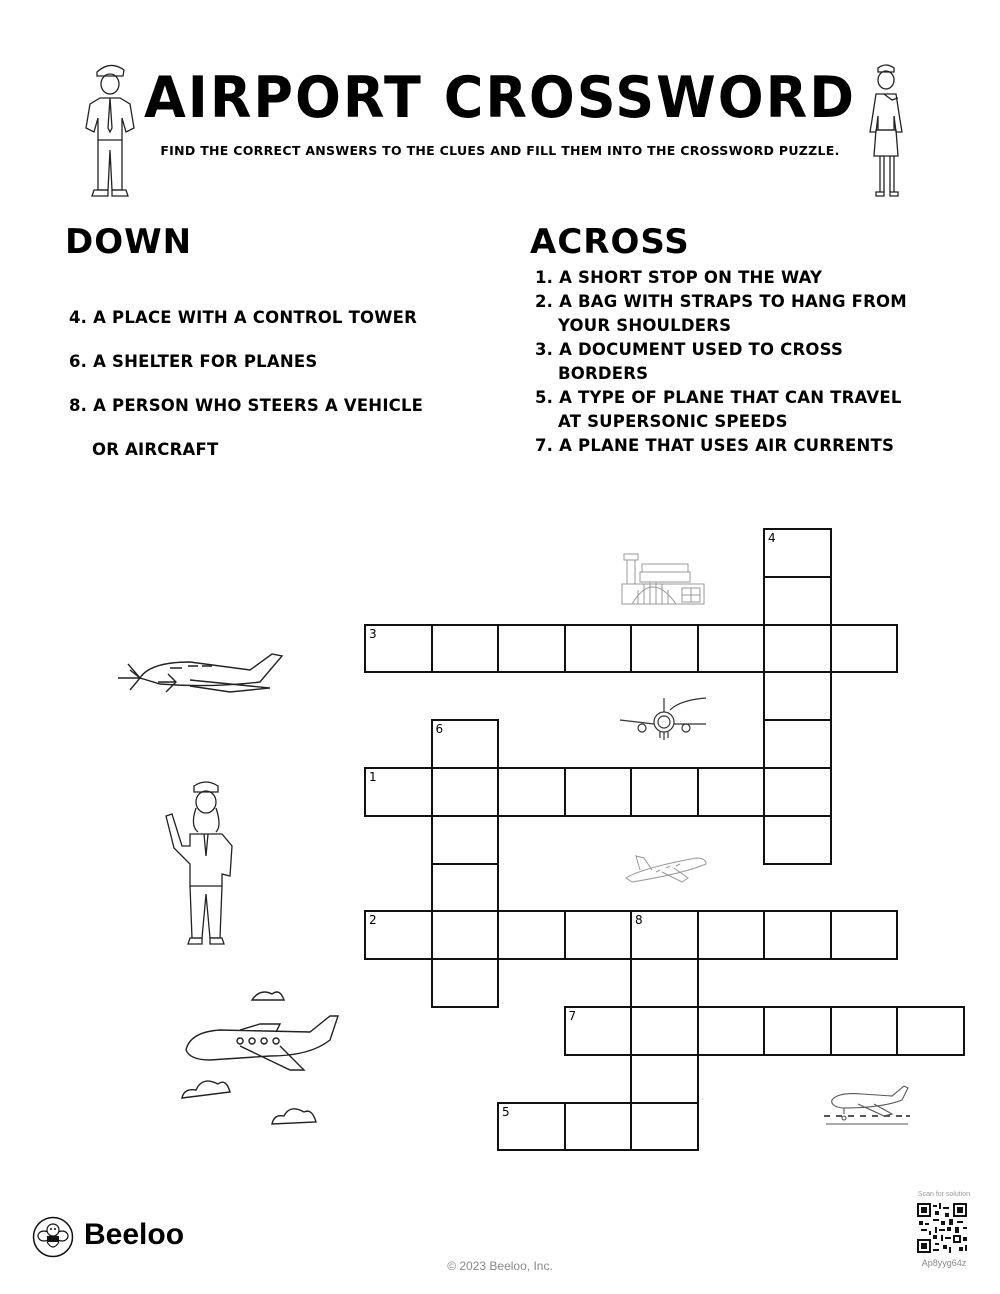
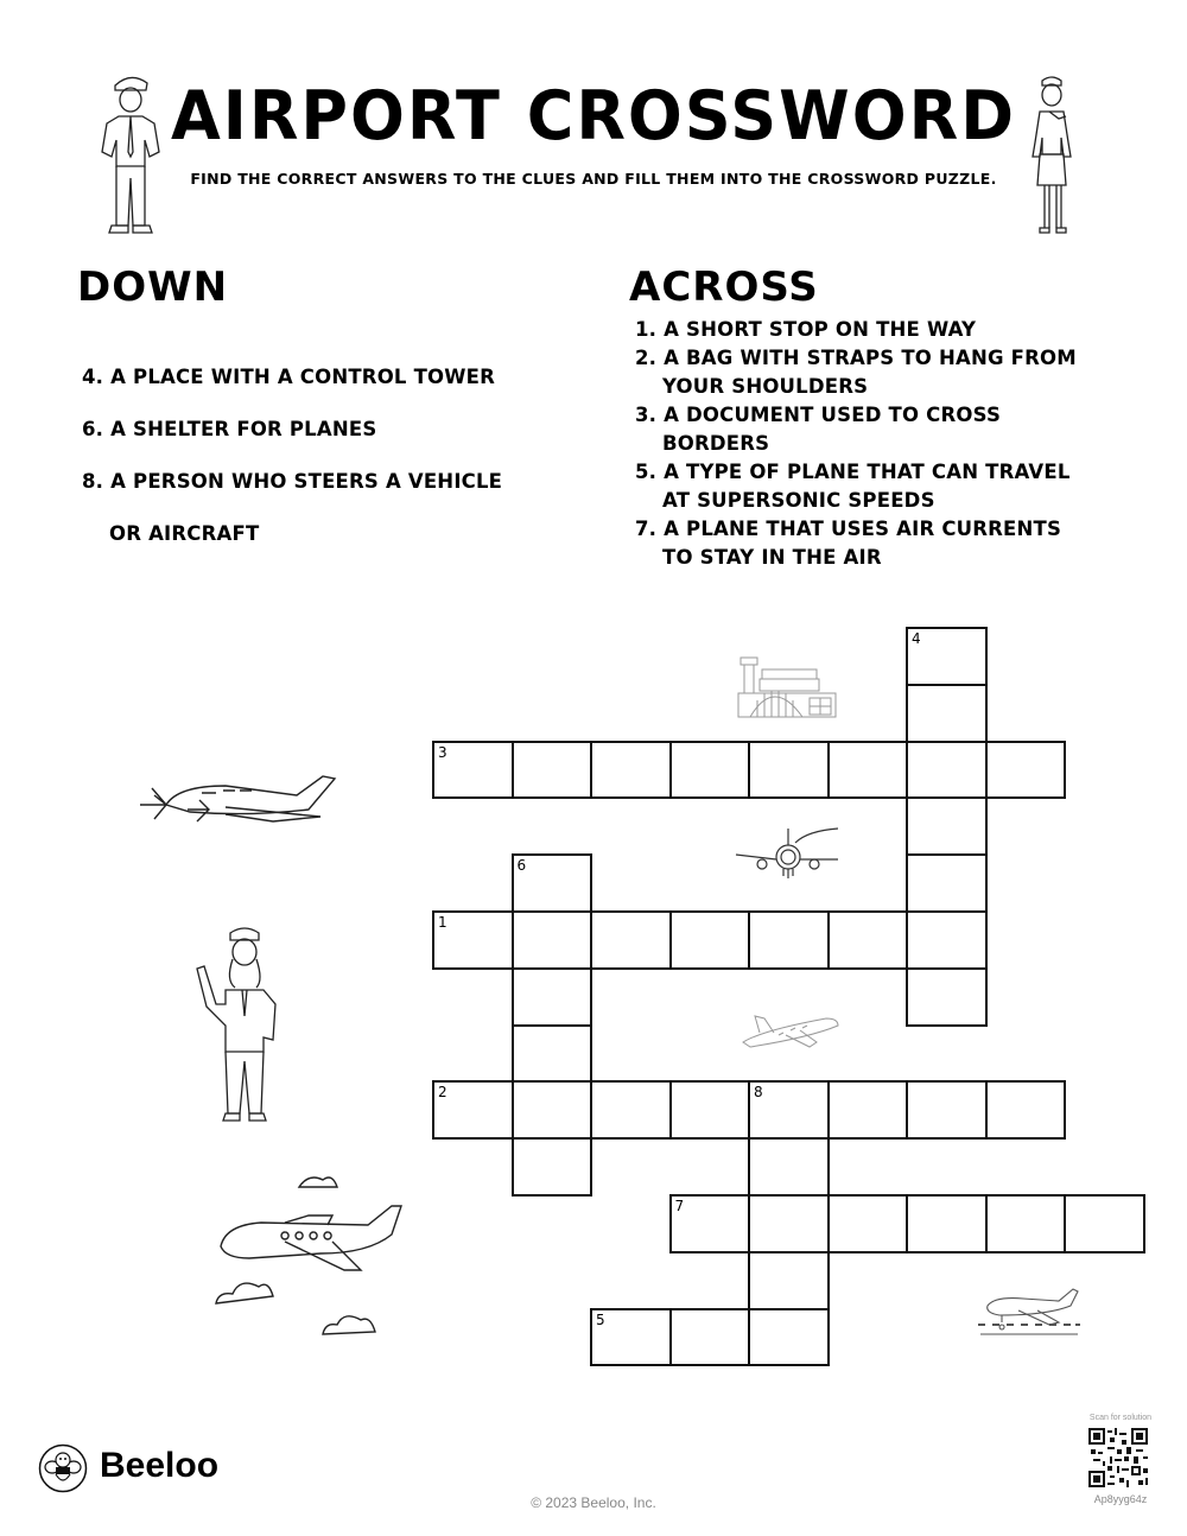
  AIRPORT CROSSWORD
  FIND THE CORRECT ANSWERS TO THE CLUES AND FILL THEM INTO THE CROSSWORD PUZZLE.
  DOWN
  4. A PLACE WITH A CONTROL TOWER
  6. A SHELTER FOR PLANES
  8. A PERSON WHO STEERS A VEHICLE
  OR AIRCRAFT
  ACROSS
  1. A SHORT STOP ON THE WAY
  2. A BAG WITH STRAPS TO HANG FROM
  YOUR SHOULDERS
  3. A DOCUMENT USED TO CROSS
  BORDERS
  5. A TYPE OF PLANE THAT CAN TRAVEL
  AT SUPERSONIC SPEEDS
  7. A PLANE THAT USES AIR CURRENTS
+ TO STAY IN THE AIR
  4
  3
  6
  1
  2
  8
  7
  5
  Beeloo
  © 2023 Beeloo, Inc.
  Ap8yyg64z
